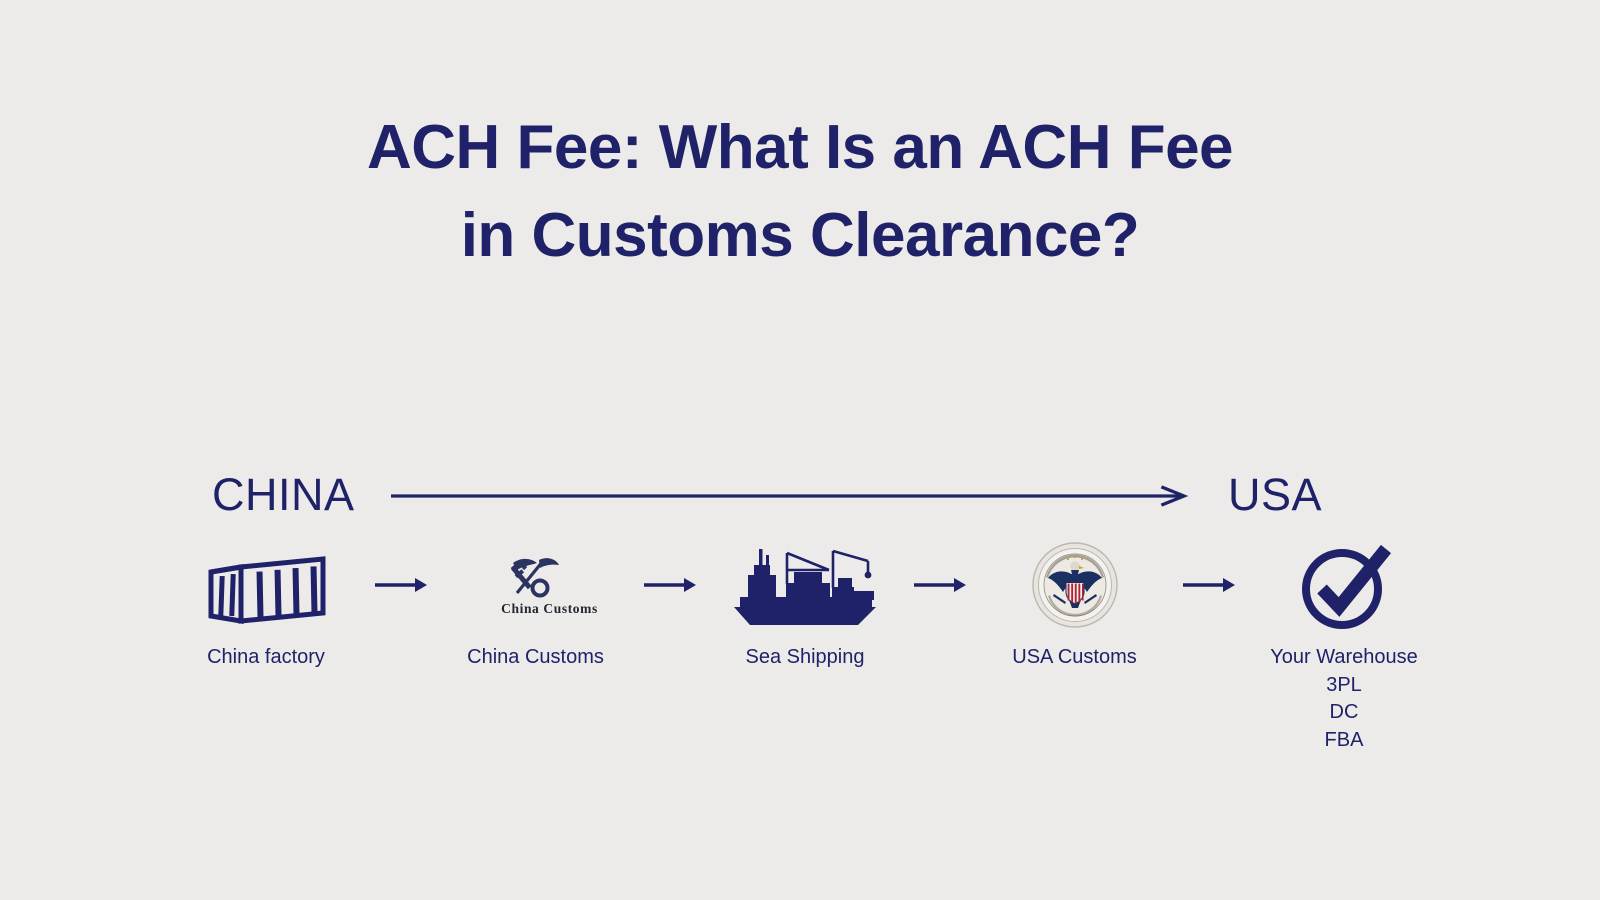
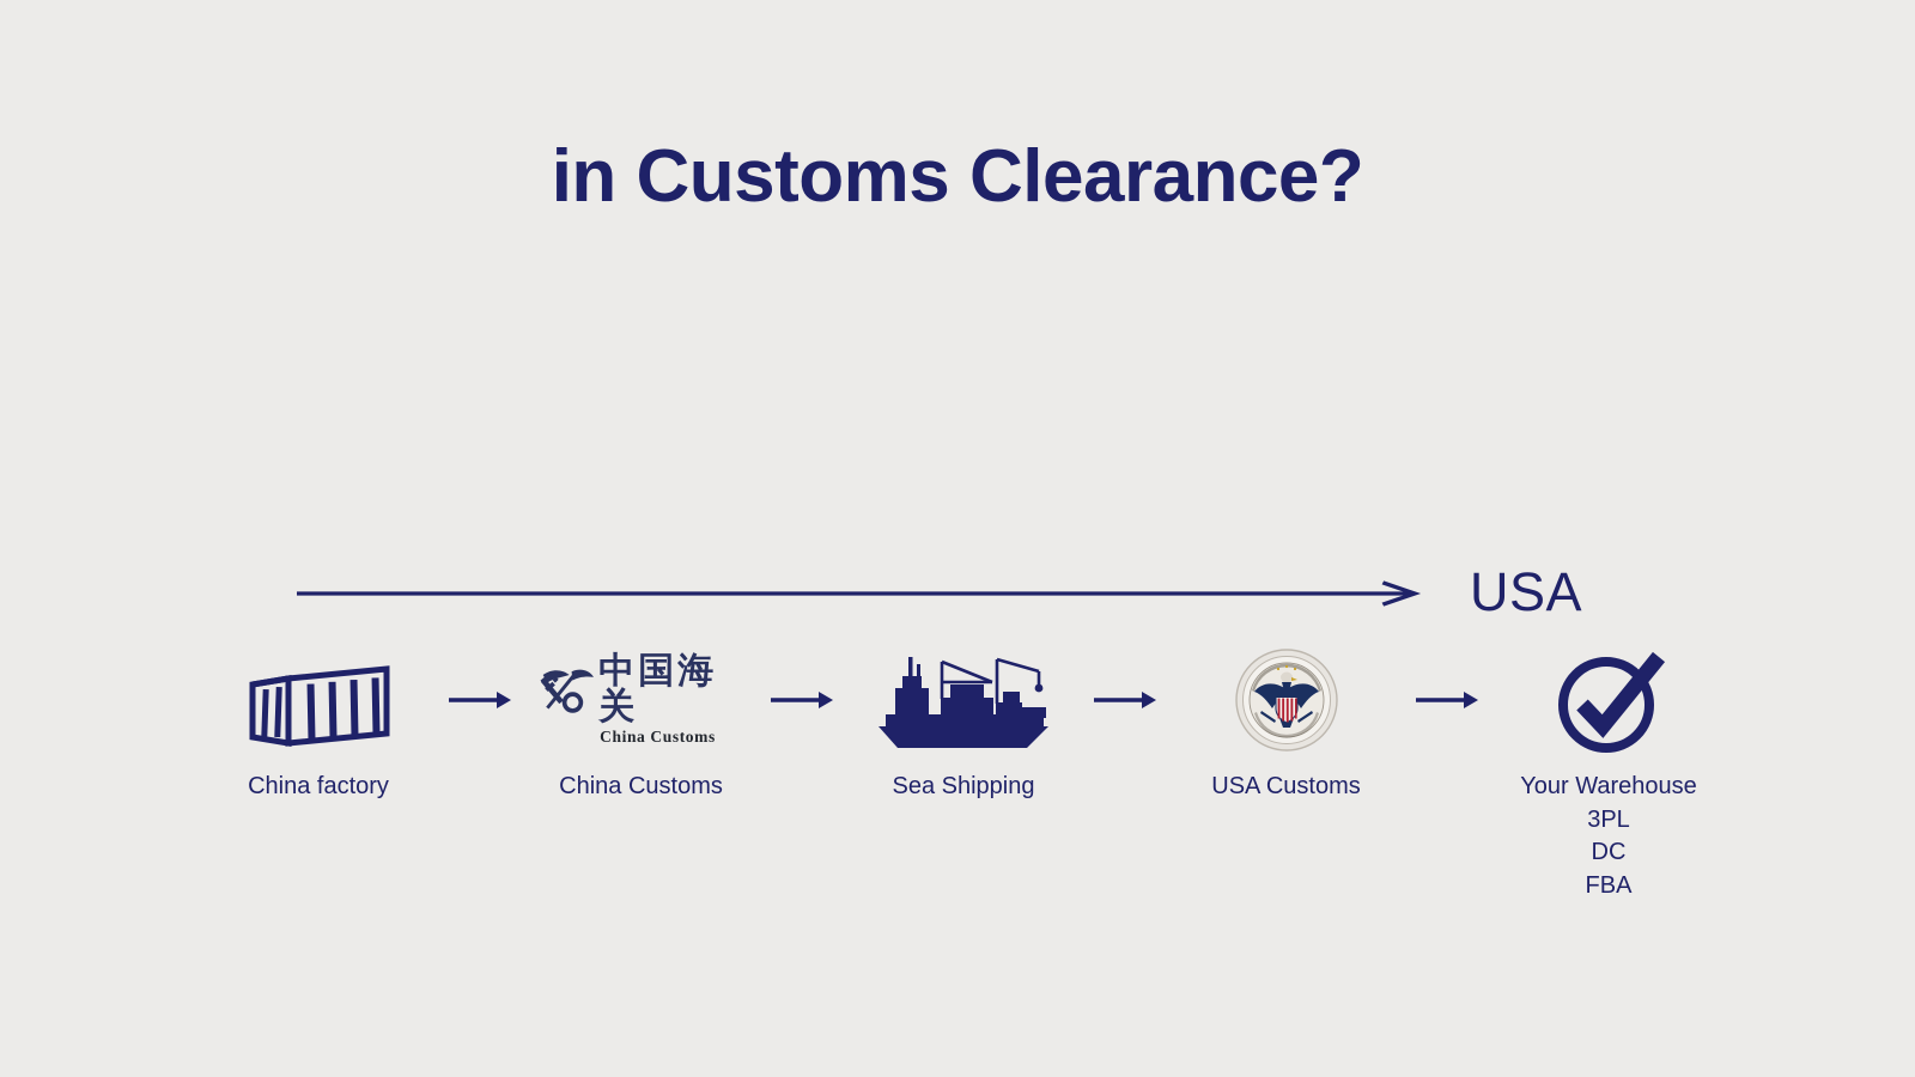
- ACH Fee: What Is an ACH Fee
  in Customs Clearance?
- CHINA
  USA
  China factory
+ 中国海关
  China Customs
  China Customs
  Sea Shipping
  USA Customs
  Your Warehouse
  3PL
  DC
  FBA
